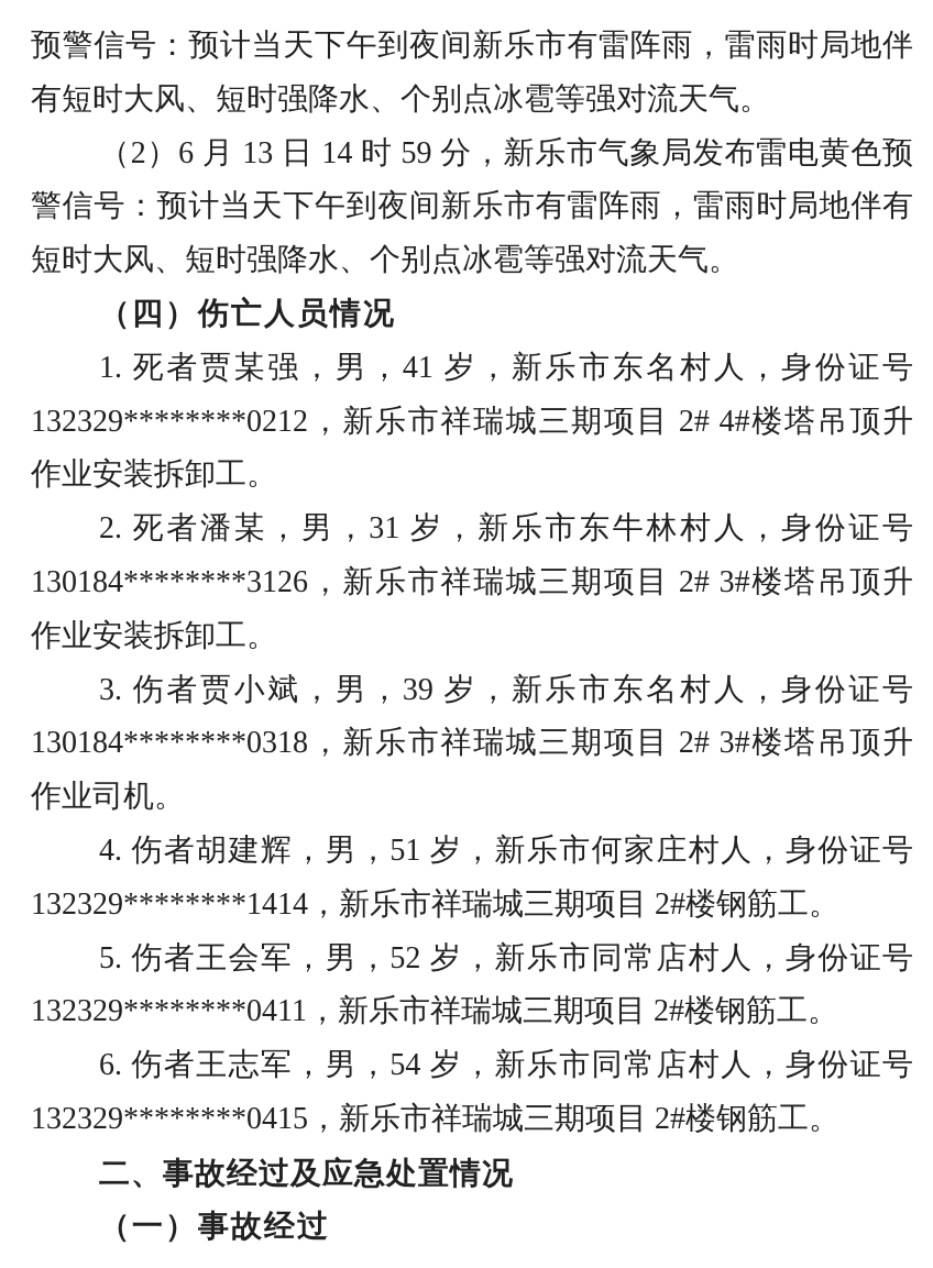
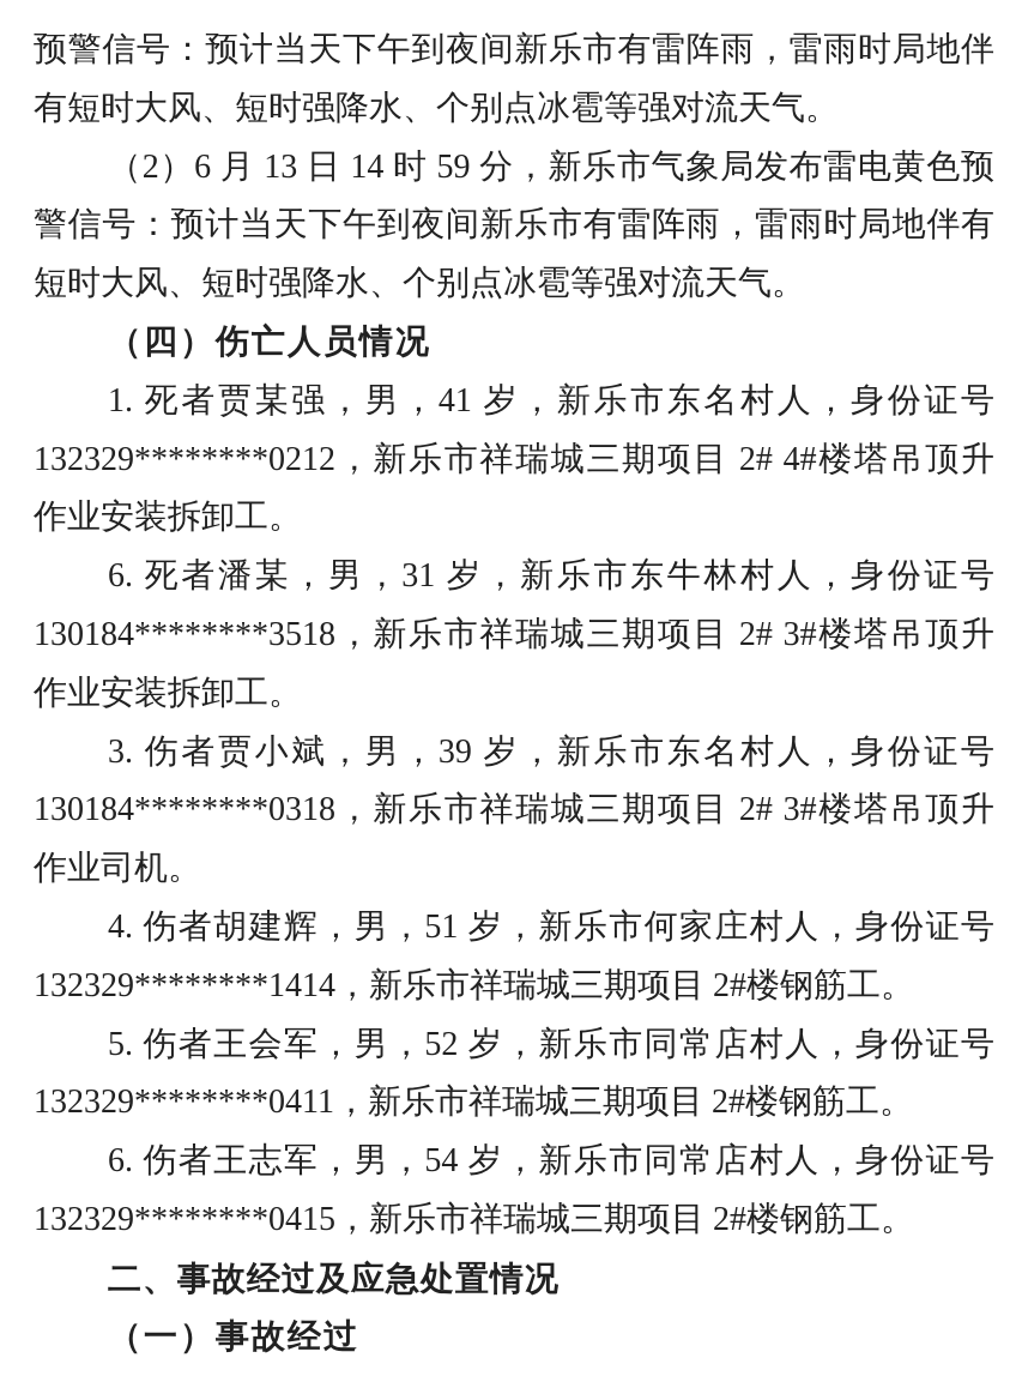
  预警信号：预计当天下午到夜间新乐市有雷阵雨，雷雨时局地伴
  有短时大风、短时强降水、个别点冰雹等强对流天气。
  （2）6 月 13 日 14 时 59 分，新乐市气象局发布雷电黄色预
  警信号：预计当天下午到夜间新乐市有雷阵雨，雷雨时局地伴有
  短时大风、短时强降水、个别点冰雹等强对流天气。
  （四）伤亡人员情况
  1. 死者贾某强，男，41 岁，新乐市东名村人，身份证号
  132329********0212，新乐市祥瑞城三期项目 2# 4#楼塔吊顶升
  作业安装拆卸工。
- 2. 死者潘某，男，31 岁，新乐市东牛林村人，身份证号
+ 6. 死者潘某，男，31 岁，新乐市东牛林村人，身份证号
- 130184********3126，新乐市祥瑞城三期项目 2# 3#楼塔吊顶升
+ 130184********3518，新乐市祥瑞城三期项目 2# 3#楼塔吊顶升
  作业安装拆卸工。
  3. 伤者贾小斌，男，39 岁，新乐市东名村人，身份证号
  130184********0318，新乐市祥瑞城三期项目 2# 3#楼塔吊顶升
  作业司机。
  4. 伤者胡建辉，男，51 岁，新乐市何家庄村人，身份证号
  132329********1414，新乐市祥瑞城三期项目 2#楼钢筋工。
  5. 伤者王会军，男，52 岁，新乐市同常店村人，身份证号
  132329********0411，新乐市祥瑞城三期项目 2#楼钢筋工。
  6. 伤者王志军，男，54 岁，新乐市同常店村人，身份证号
  132329********0415，新乐市祥瑞城三期项目 2#楼钢筋工。
  二、事故经过及应急处置情况
  （一）事故经过
